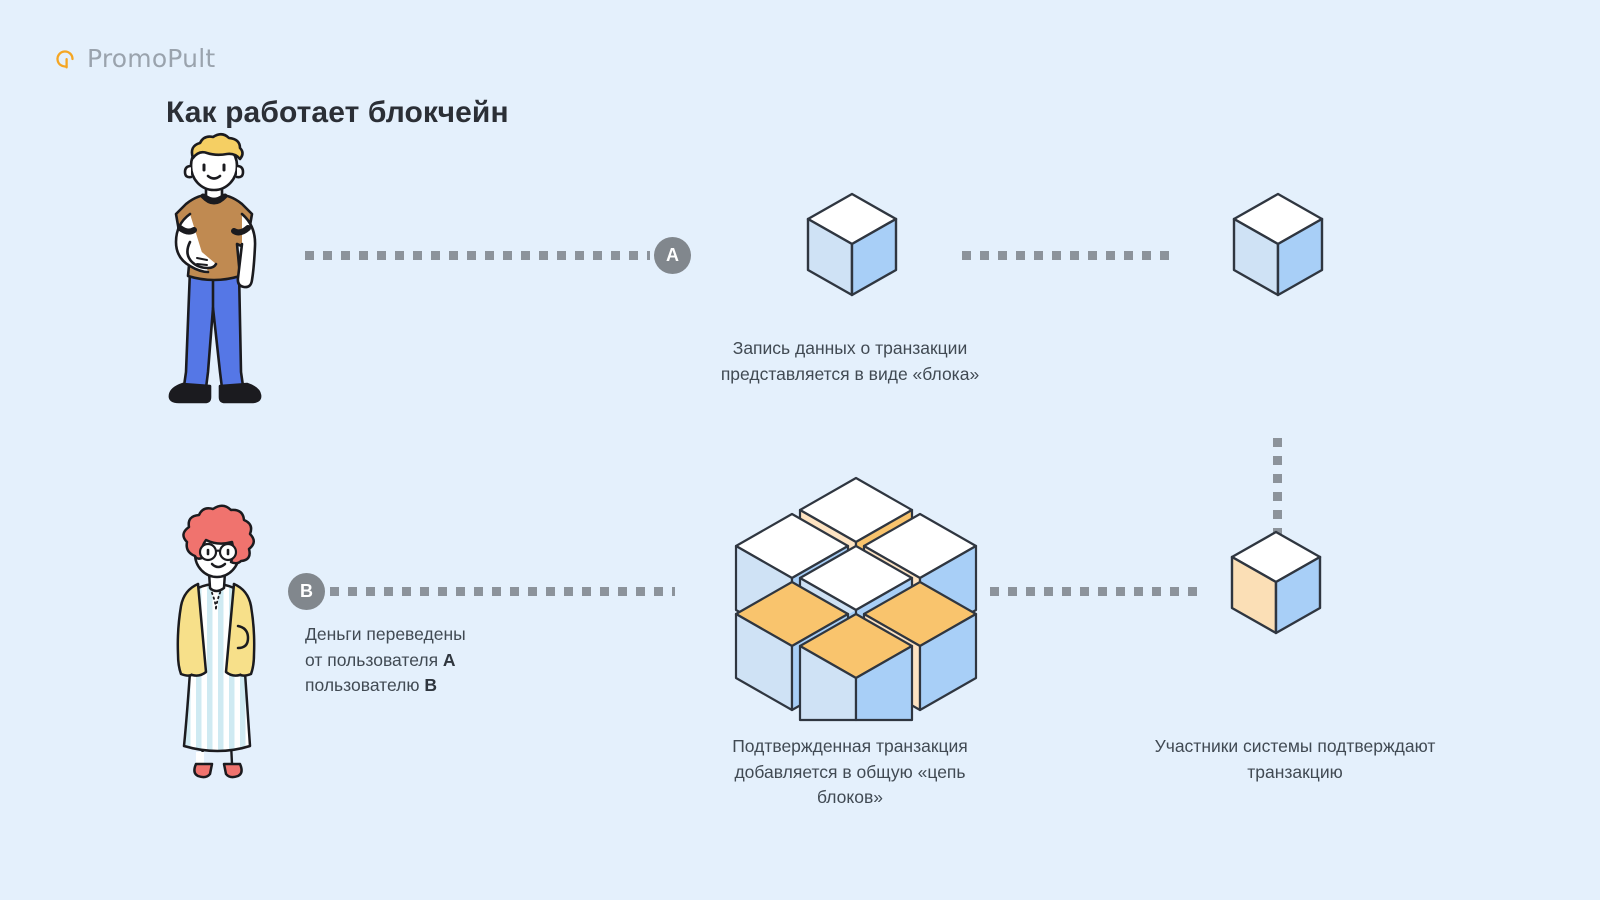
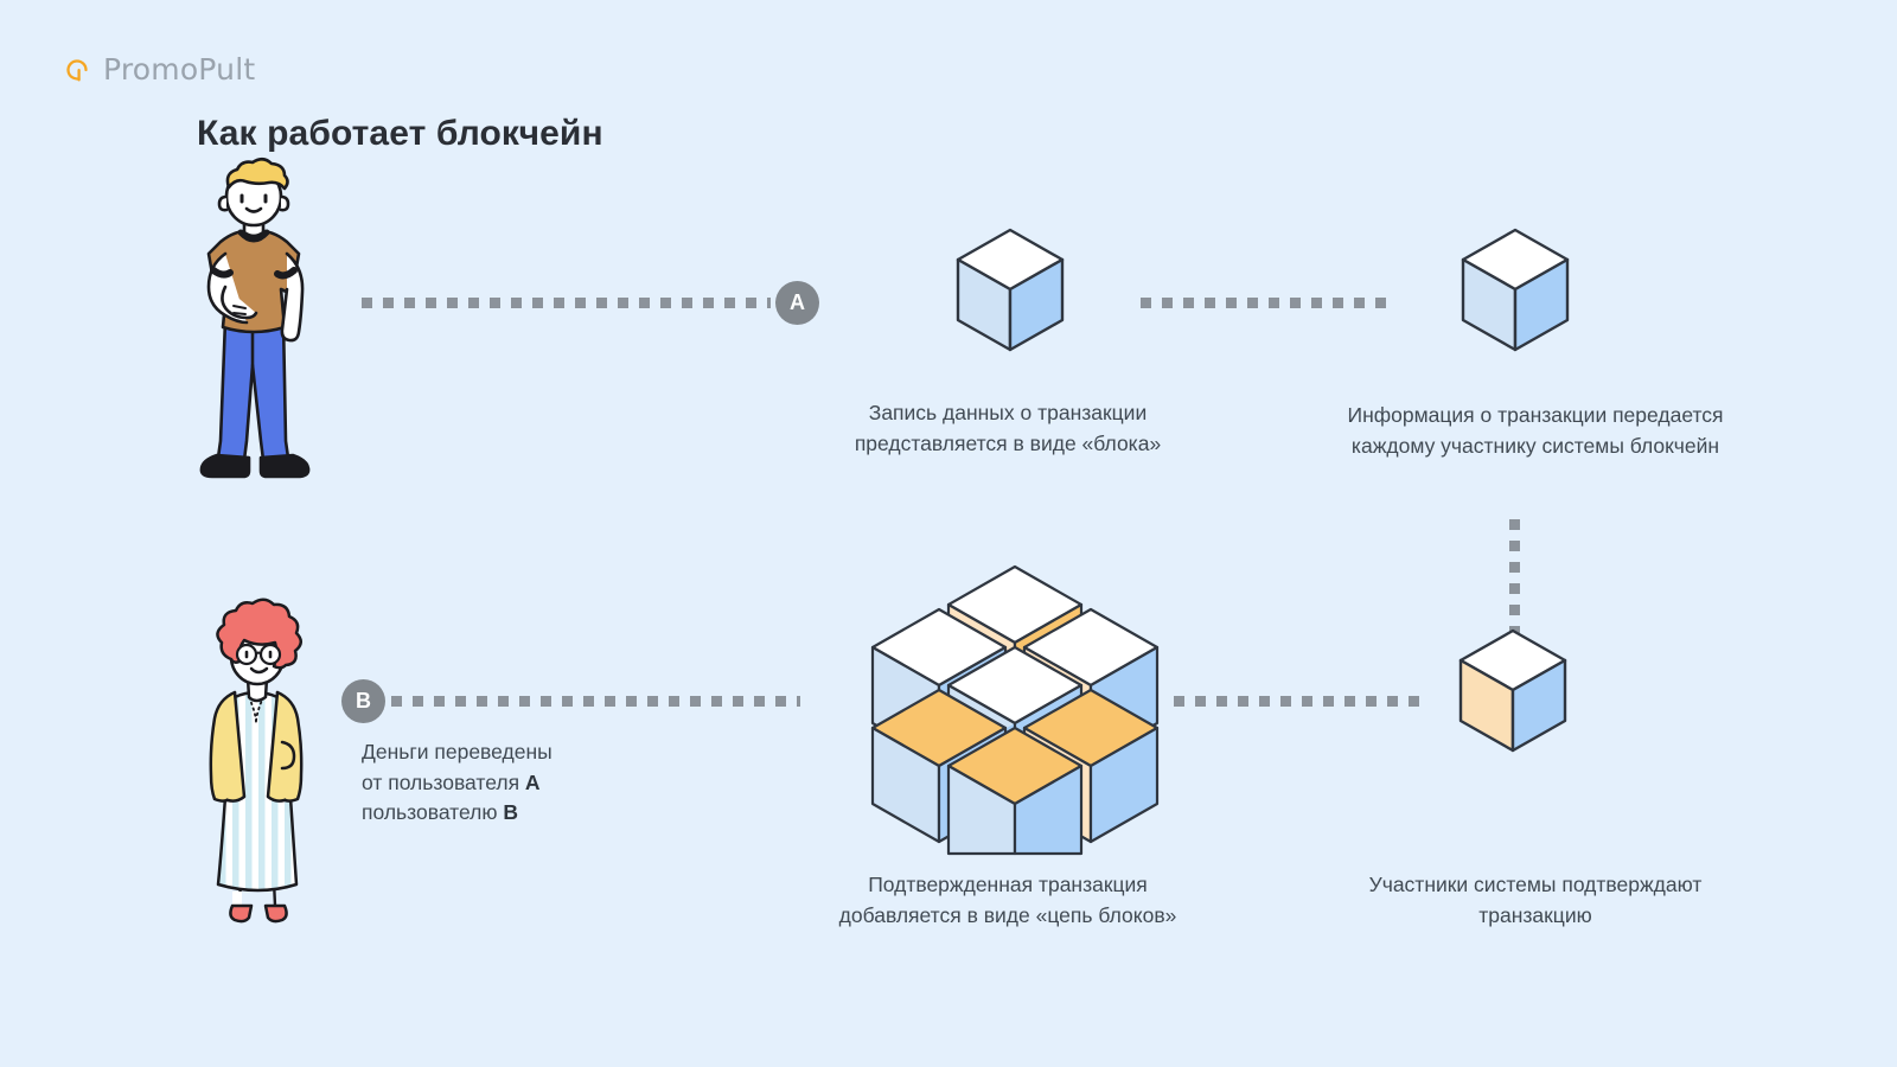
  PromoPult
  Как работает блокчейн
  A
  B
  Деньги переведены
  от пользователя A
  пользователю B
  Запись данных о транзакции представляется в виде «блока»
+ Информация о транзакции передается каждому участнику системы блокчейн
  Участники системы подтверждают транзакцию
- Подтвержденная транзакция добавляется в общую «цепь блоков»
+ Подтвержденная транзакция добавляется в виде «цепь блоков»
